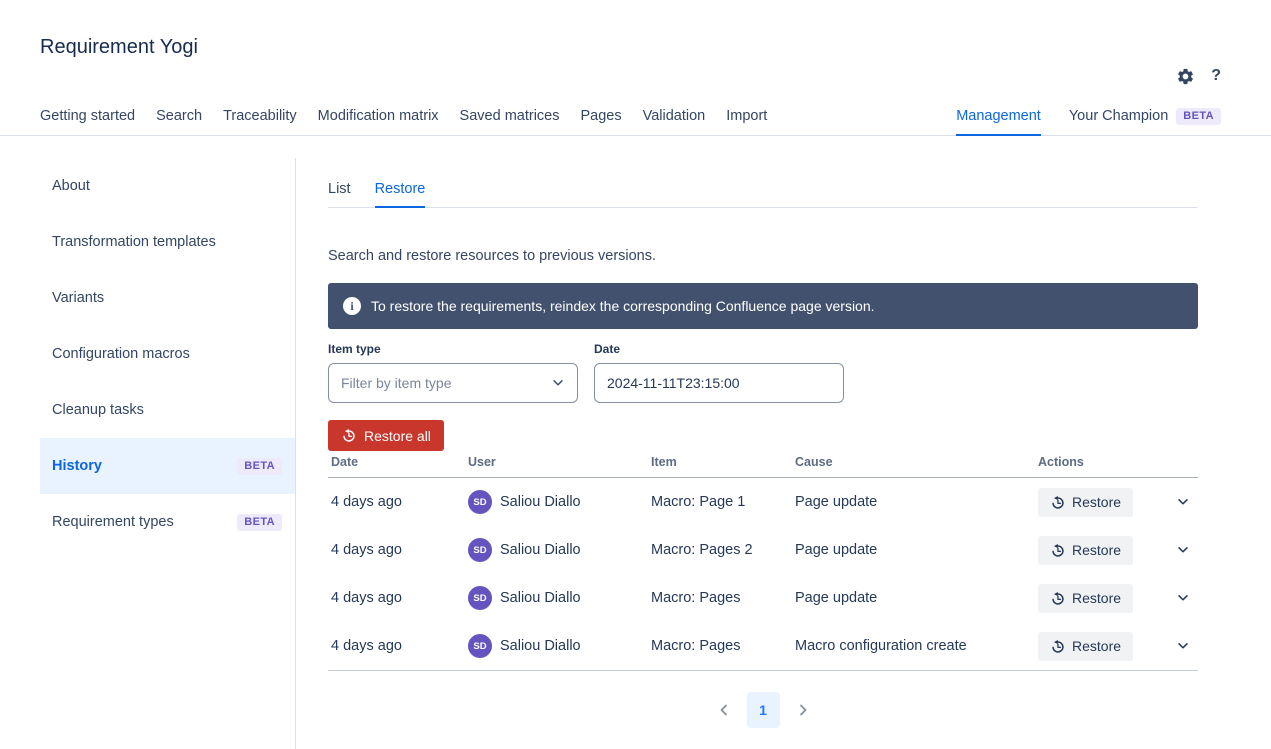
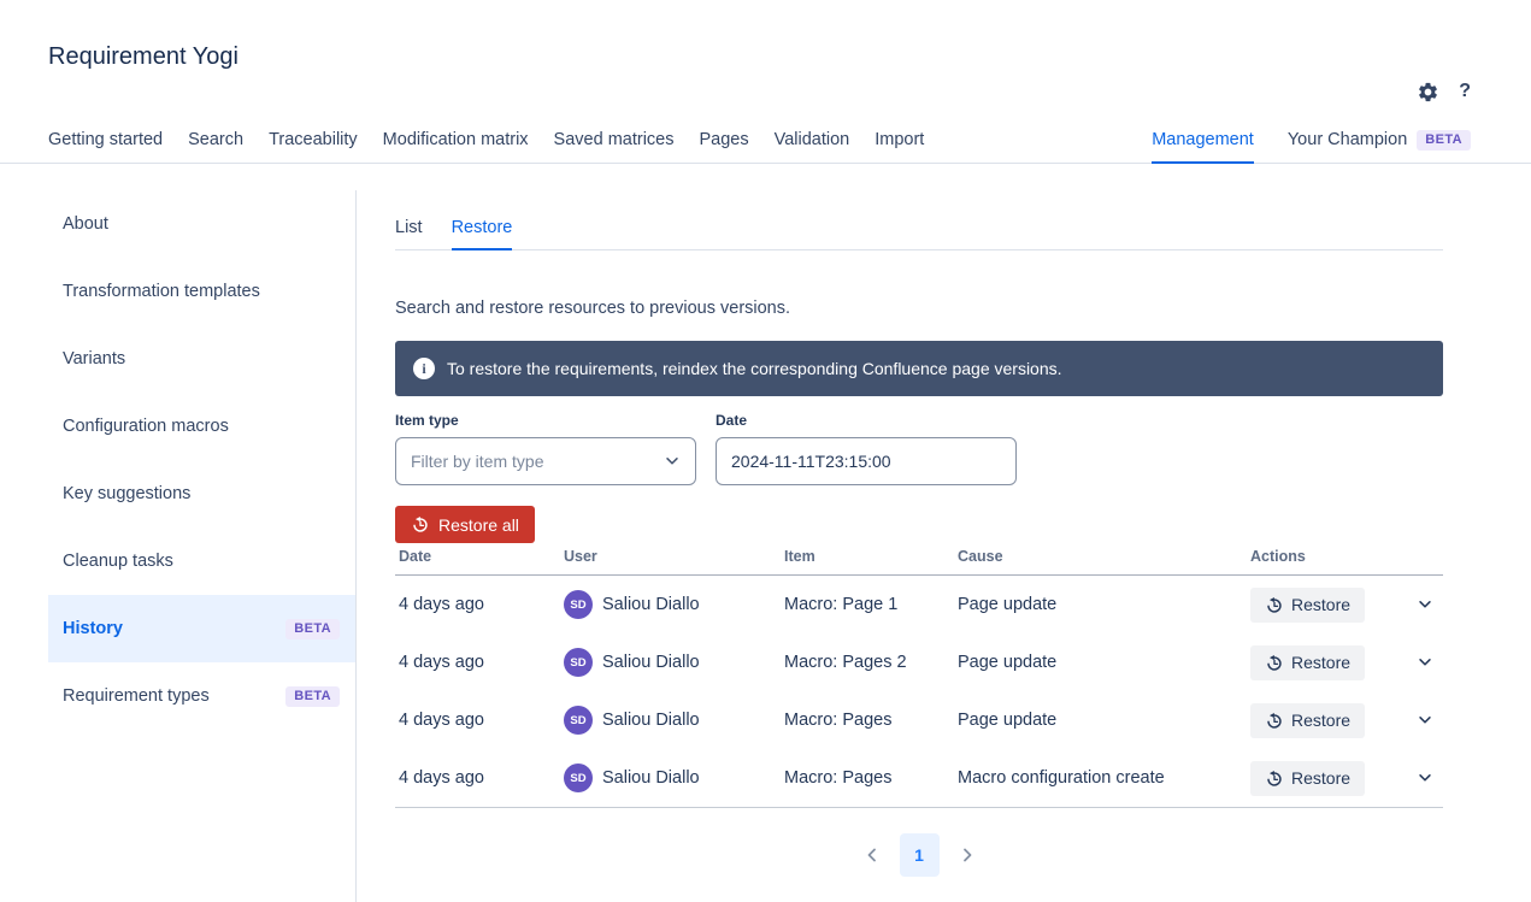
  Requirement Yogi
  ?
  Getting started
  Search
  Traceability
  Modification matrix
  Saved matrices
  Pages
  Validation
  Import
  Management
  Your Champion
  BETA
  About
  Transformation templates
  Variants
  Configuration macros
+ Key suggestions
  Cleanup tasks
  History
  BETA
  Requirement types
  BETA
  List
  Restore
  Search and restore resources to previous versions.
  i
- To restore the requirements, reindex the corresponding Confluence page version.
+ To restore the requirements, reindex the corresponding Confluence page versions.
  Item type
  Filter by item type
  Date
  2024-11-11T23:15:00
  Restore all
  Date
  User
  Item
  Cause
  Actions
  4 days ago
  SD
  Saliou Diallo
  Macro: Page 1
  Page update
  Restore
  4 days ago
  SD
  Saliou Diallo
  Macro: Pages 2
  Page update
  Restore
  4 days ago
  SD
  Saliou Diallo
  Macro: Pages
  Page update
  Restore
  4 days ago
  SD
  Saliou Diallo
  Macro: Pages
  Macro configuration create
  Restore
  1
